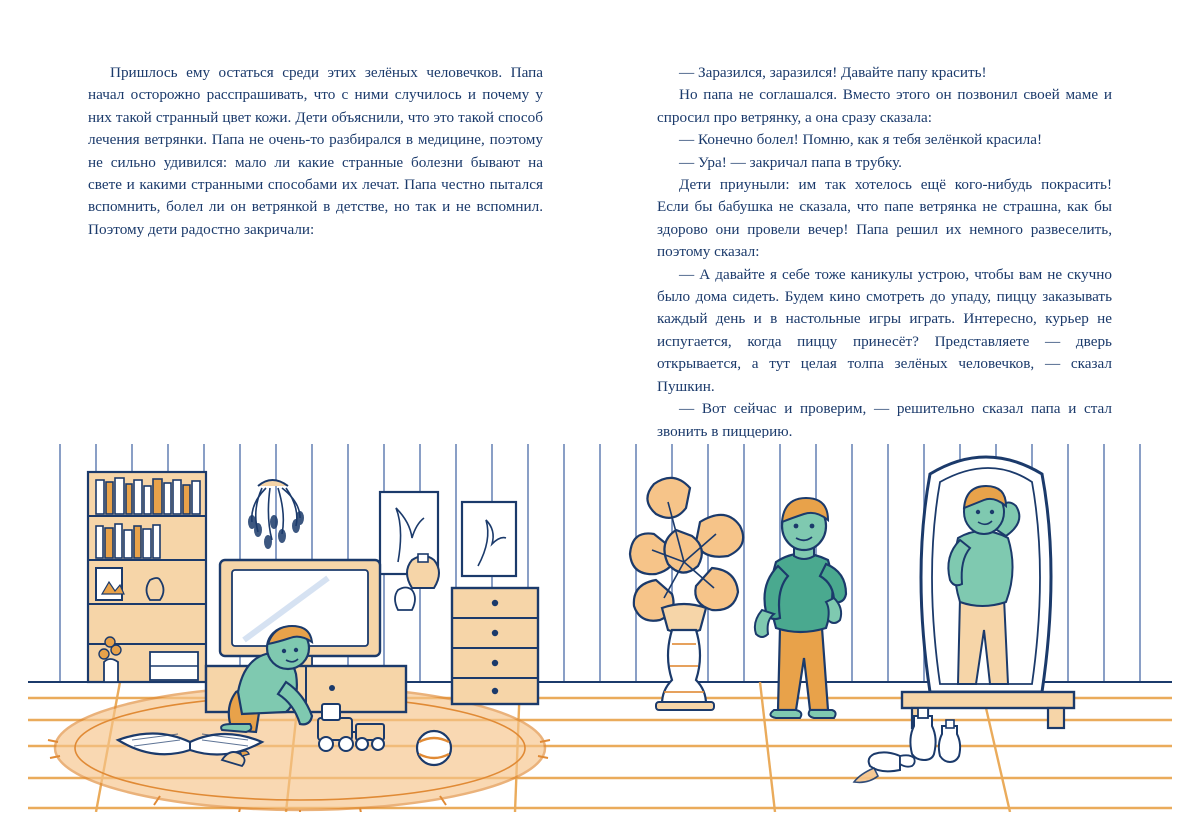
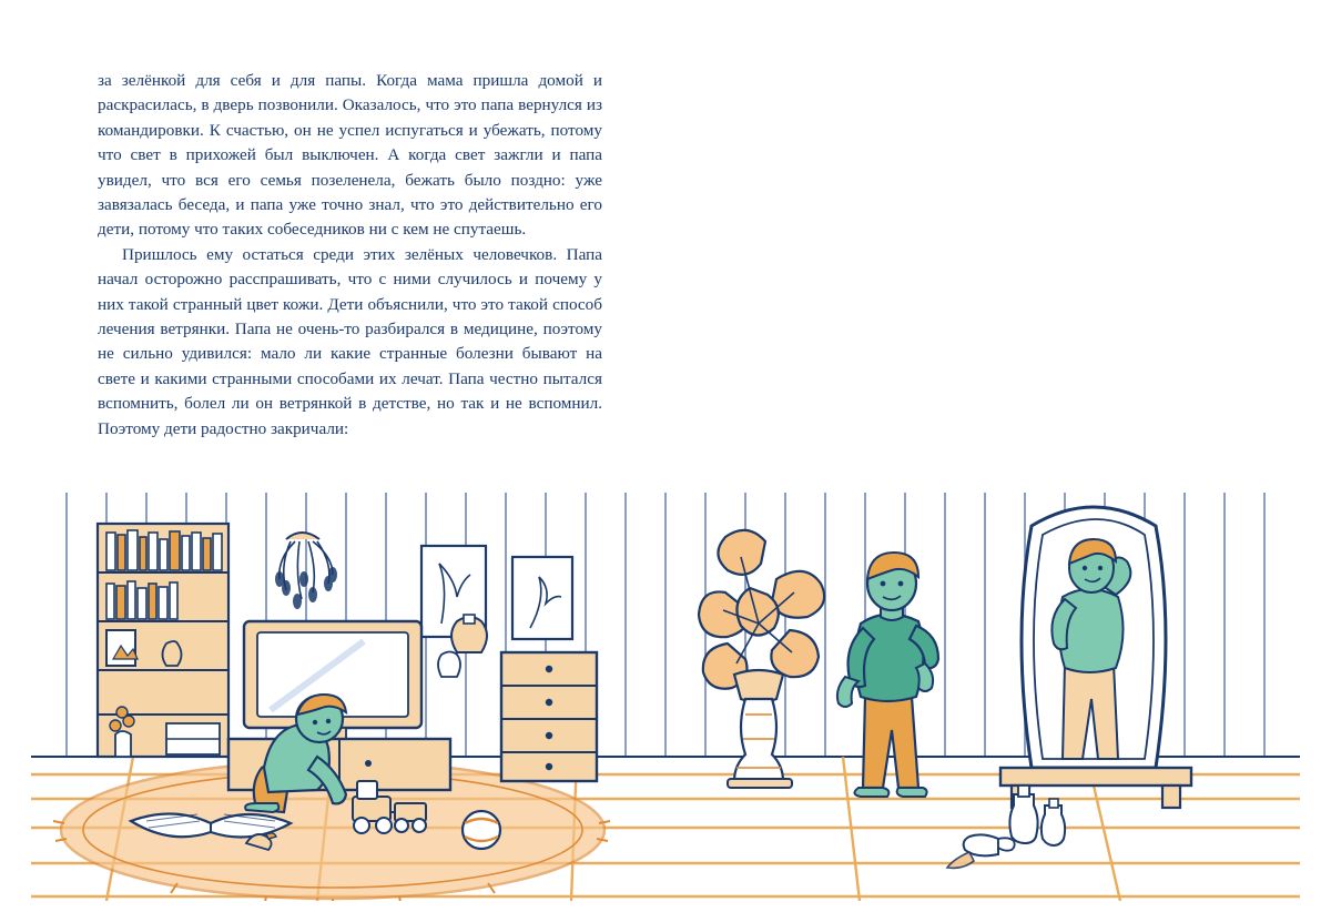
+ за зелёнкой для себя и для папы. Когда мама пришла домой и раскрасилась, в дверь позвонили. Оказалось, что это папа вернулся из командировки. К счастью, он не успел испугаться и убежать, потому что свет в прихожей был выключен. А когда свет зажгли и папа увидел, что вся его семья позеленела, бежать было поздно: уже завязалась беседа, и папа уже точно знал, что это действительно его дети, потому что таких собеседников ни с кем не спутаешь.
  Пришлось ему остаться среди этих зелёных человечков. Папа начал осторожно расспрашивать, что с ними случилось и почему у них такой странный цвет кожи. Дети объяснили, что это такой способ лечения ветрянки. Папа не очень-то разбирался в медицине, поэтому не сильно удивился: мало ли какие странные болезни бывают на свете и какими странными способами их лечат. Папа честно пытался вспомнить, болел ли он ветрянкой в детстве, но так и не вспомнил. Поэтому дети радостно закричали:
- — Заразился, заразился! Давайте папу красить!
- Но папа не соглашался. Вместо этого он позвонил своей маме и спросил про ветрянку, а она сразу сказала:
- — Конечно болел! Помню, как я тебя зелёнкой красила!
- — Ура! — закричал папа в трубку.
- Дети приуныли: им так хотелось ещё кого-нибудь покрасить! Если бы бабушка не сказала, что папе ветрянка не страшна, как бы здорово они провели вечер! Папа решил их немного развеселить, поэтому сказал:
- — А давайте я себе тоже каникулы устрою, чтобы вам не скучно было дома сидеть. Будем кино смотреть до упаду, пиццу заказывать каждый день и в настольные игры играть. Интересно, курьер не испугается, когда пиццу принесёт? Представляете — дверь открывается, а тут целая толпа зелёных человечков, — сказал Пушкин.
- — Вот сейчас и проверим, — решительно сказал папа и стал звонить в пиццерию.
